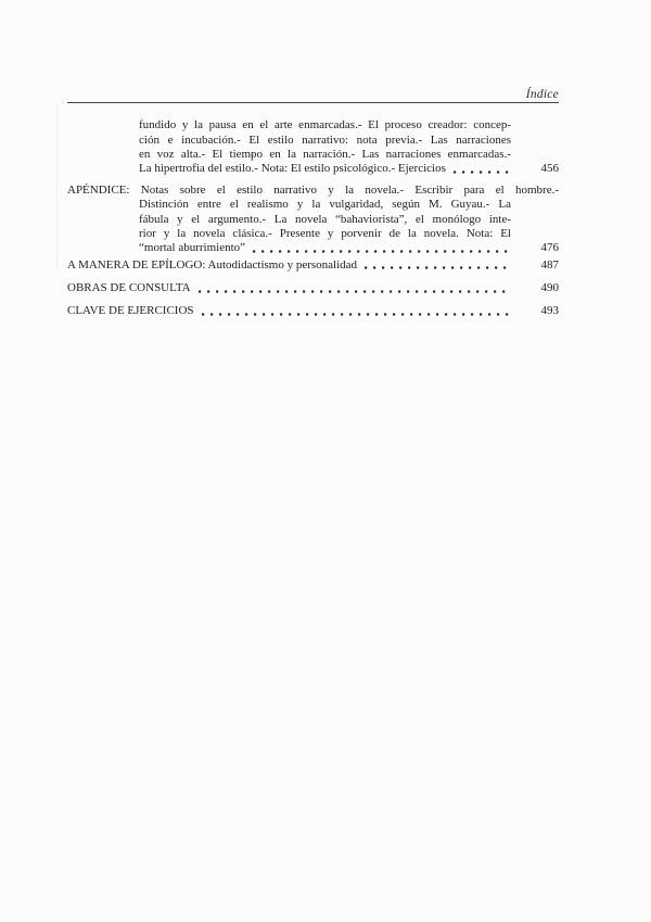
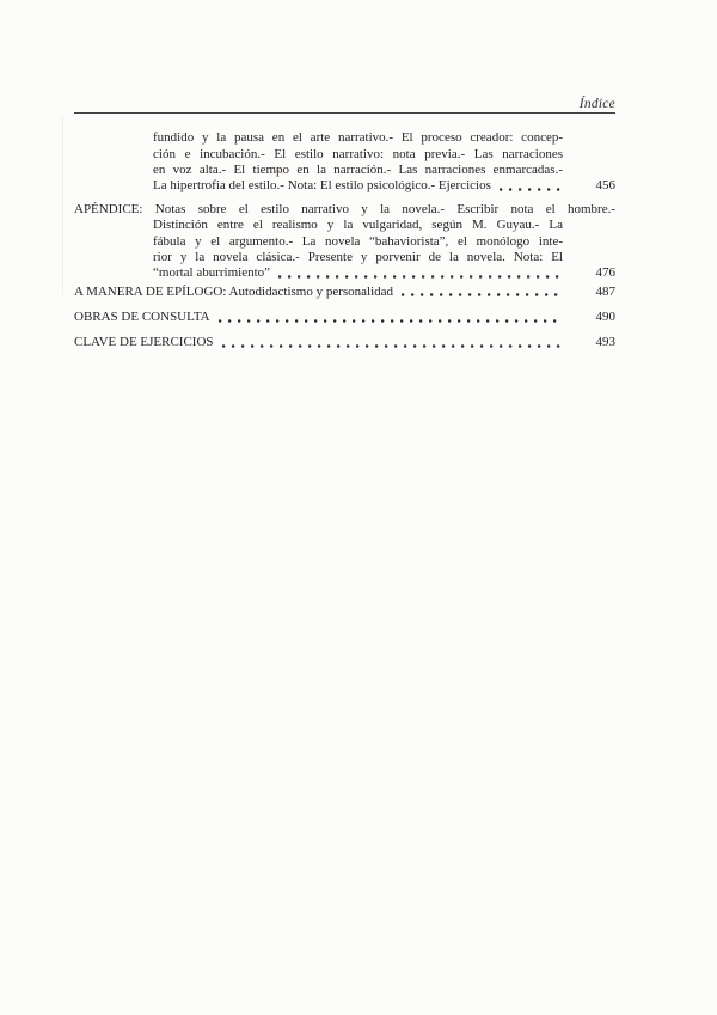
  Índice
- fundido y la pausa en el arte enmarcadas.- El proceso creador: concep-
+ fundido y la pausa en el arte narrativo.- El proceso creador: concep-
  ción e incubación.- El estilo narrativo: nota previa.- Las narraciones
  en voz alta.- El tiempo en la narración.- Las narraciones enmarcadas.-
  La hipertrofia del estilo.- Nota: El estilo psicológico.- Ejercicios
  456
- APÉNDICE: Notas sobre el estilo narrativo y la novela.- Escribir para el hombre.-
+ APÉNDICE: Notas sobre el estilo narrativo y la novela.- Escribir nota el hombre.-
  Distinción entre el realismo y la vulgaridad, según M. Guyau.- La
  fábula y el argumento.- La novela “bahaviorista”, el monólogo inte-
  rior y la novela clásica.- Presente y porvenir de la novela. Nota: El
  “mortal aburrimiento”
  476
  A MANERA DE EPÍLOGO: Autodidactismo y personalidad
  487
  OBRAS DE CONSULTA
  490
  CLAVE DE EJERCICIOS
  493
